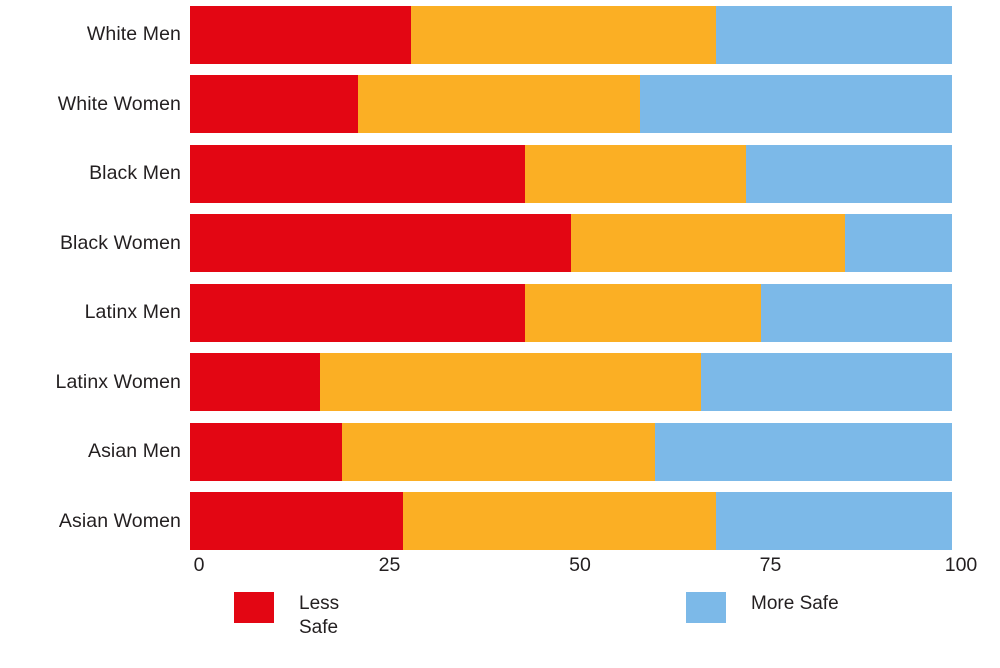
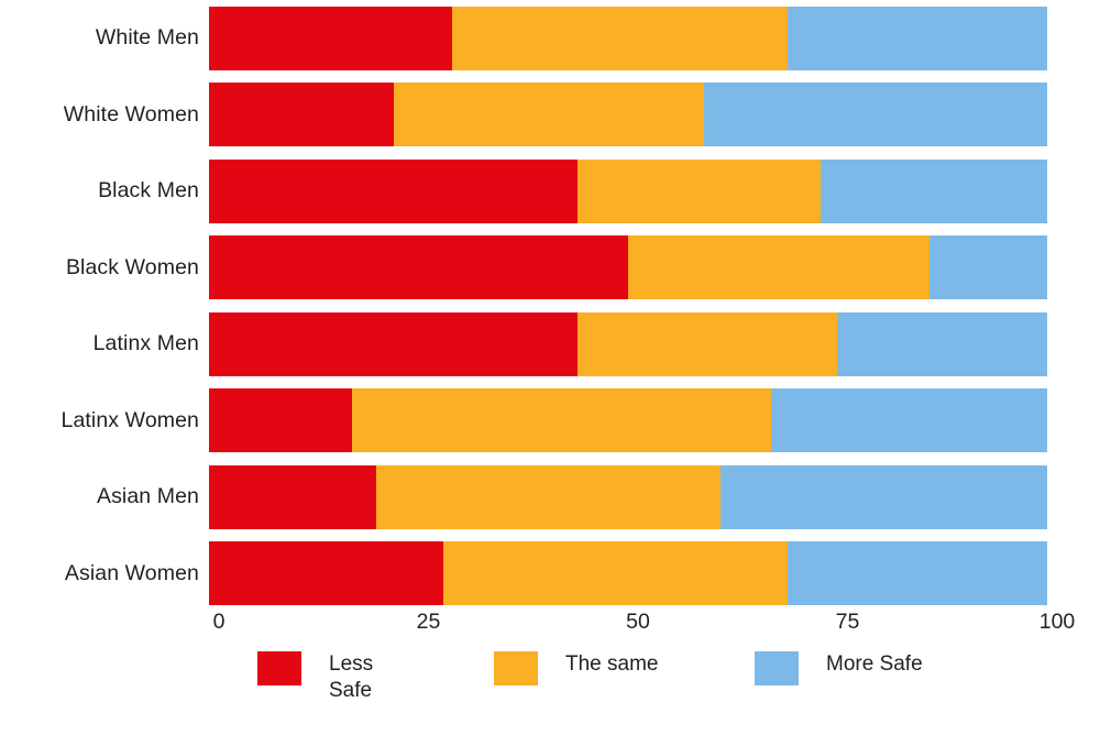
  White Men
  White Women
  Black Men
  Black Women
  Latinx Men
  Latinx Women
  Asian Men
  Asian Women
  0
  25
  50
  75
  100
  Less
  Safe
+ The same
  More Safe
